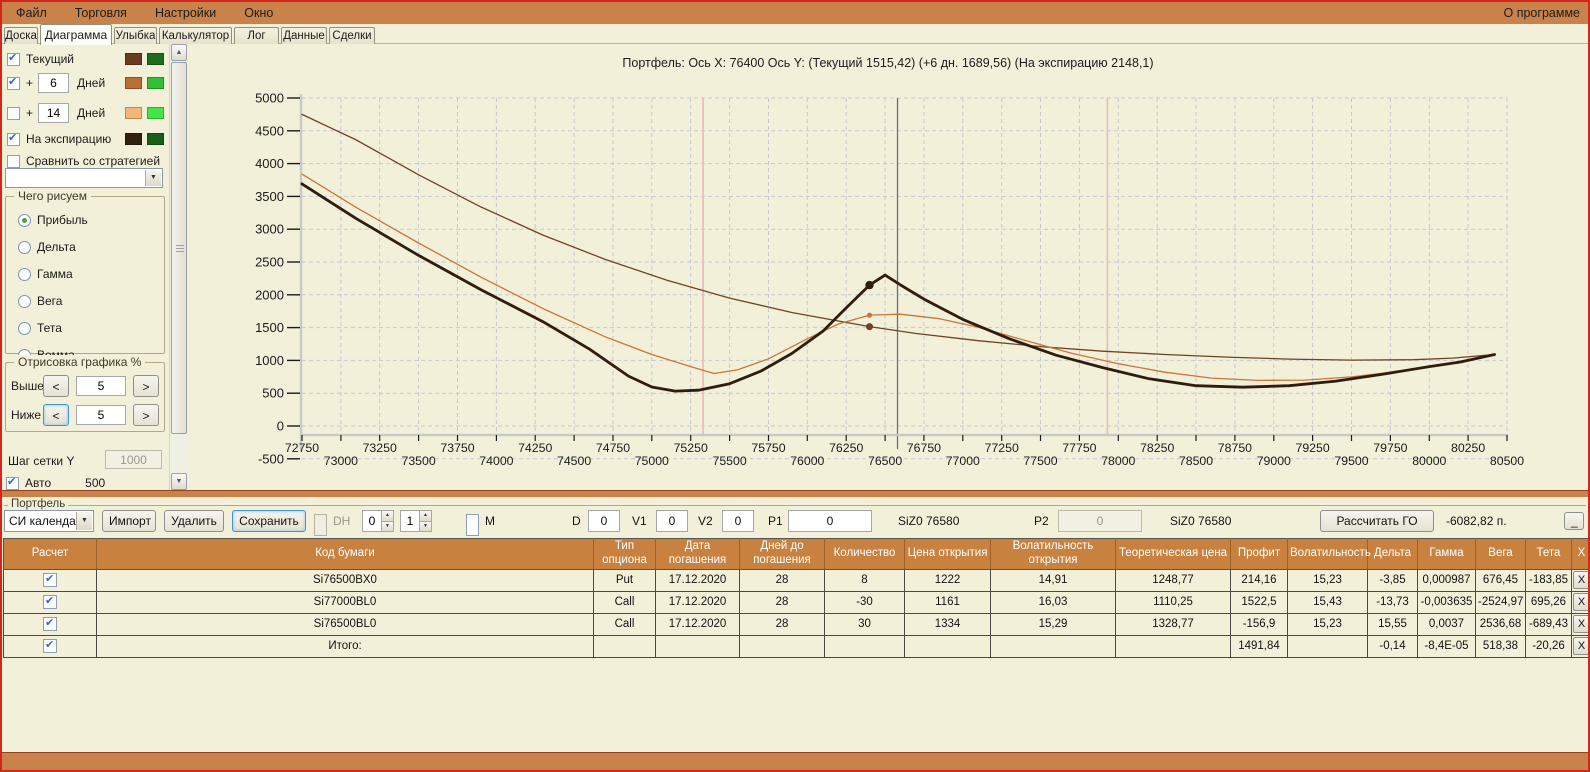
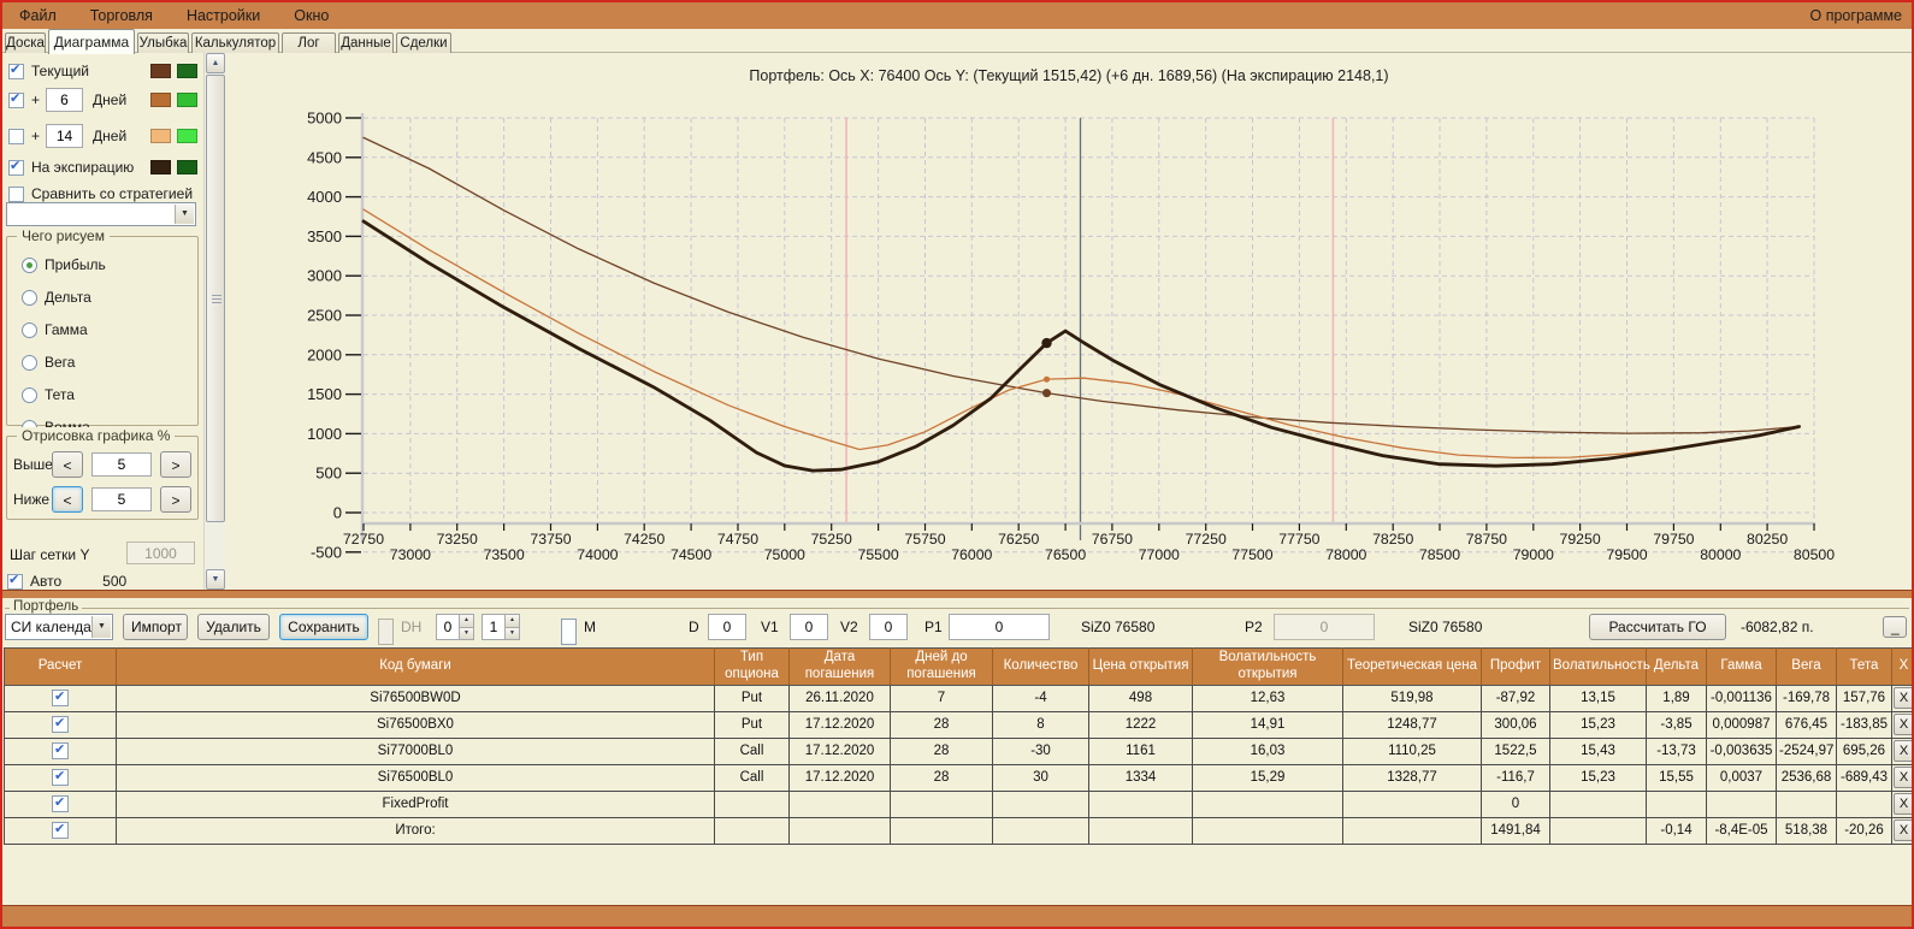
  Файл
  Торговля
  Настройки
  Окно
  О программе
  Доска
  Диаграмма
  Улыбка
  Калькулятор
  Лог
  Данные
  Сделки
  Чего рисуем
  Прибыль
  Дельта
  Гамма
  Вега
  Тета
  Отрисовка графика %
  Выше
  <
  5
  >
  Ниже
  <
  5
  >
  Шаг сетки Y
  1000
  Авто
  500
  Текущий
  +
  6
  Дней
  +
  14
  Дней
  На экспирацию
  Сравнить со стратегией
  Портфель: Ось X: 76400 Ось Y: (Текущий 1515,42) (+6 дн. 1689,56) (На экспирацию 2148,1)
  -500
  0
  500
  1000
  1500
  2000
  2500
  3000
  3500
  4000
  4500
  5000
  72750
  73000
  73250
  73500
  73750
  74000
  74250
  74500
  74750
  75000
  75250
  75500
  75750
  76000
  76250
  76500
  76750
  77000
  77250
  77500
  77750
  78000
  78250
  78500
  78750
  79000
  79250
  79500
  79750
  80000
  80250
  80500
  Портфель
  СИ календа
  Импорт
  Удалить
  Сохранить
  DH
  0
  1
  M
  D
  0
  V1
  0
  V2
  0
  P1
  0
  SiZ0 76580
  P2
  0
  SiZ0 76580
  Рассчитать ГО
  -6082,82 п.
  _
  Расчет	Код бумаги	Тип опциона	Дата погашения	Дней до погашения	Количество	Цена открытия	Волатильность открытия	Теоретическая цена	Профит	Волатильность	Дельта	Гамма	Вега	Тета	X
+ 	Si76500BW0D	Put	26.11.2020	7	-4	498	12,63	519,98	-87,92	13,15	1,89	-0,001136	-169,78	157,76	X
- 	Si76500BX0	Put	17.12.2020	28	8	1222	14,91	1248,77	214,16	15,23	-3,85	0,000987	676,45	-183,85	X
+ 	Si76500BX0	Put	17.12.2020	28	8	1222	14,91	1248,77	300,06	15,23	-3,85	0,000987	676,45	-183,85	X
  	Si77000BL0	Call	17.12.2020	28	-30	1161	16,03	1110,25	1522,5	15,43	-13,73	-0,003635	-2524,97	695,26	X
- 	Si76500BL0	Call	17.12.2020	28	30	1334	15,29	1328,77	-156,9	15,23	15,55	0,0037	2536,68	-689,43	X
+ 	Si76500BL0	Call	17.12.2020	28	30	1334	15,29	1328,77	-116,7	15,23	15,55	0,0037	2536,68	-689,43	X
+ 	FixedProfit								0						X
  	Итого:								1491,84		-0,14	-8,4E-05	518,38	-20,26	X
